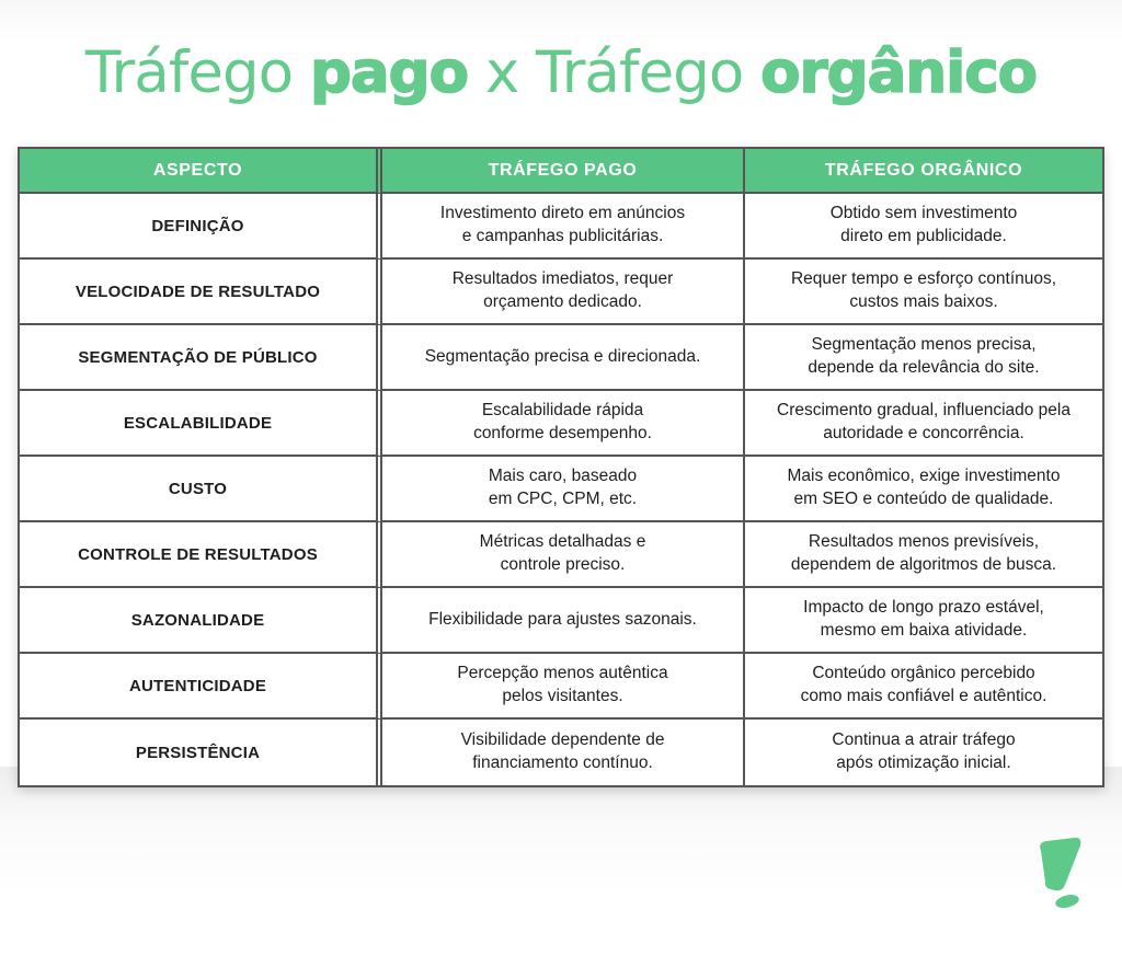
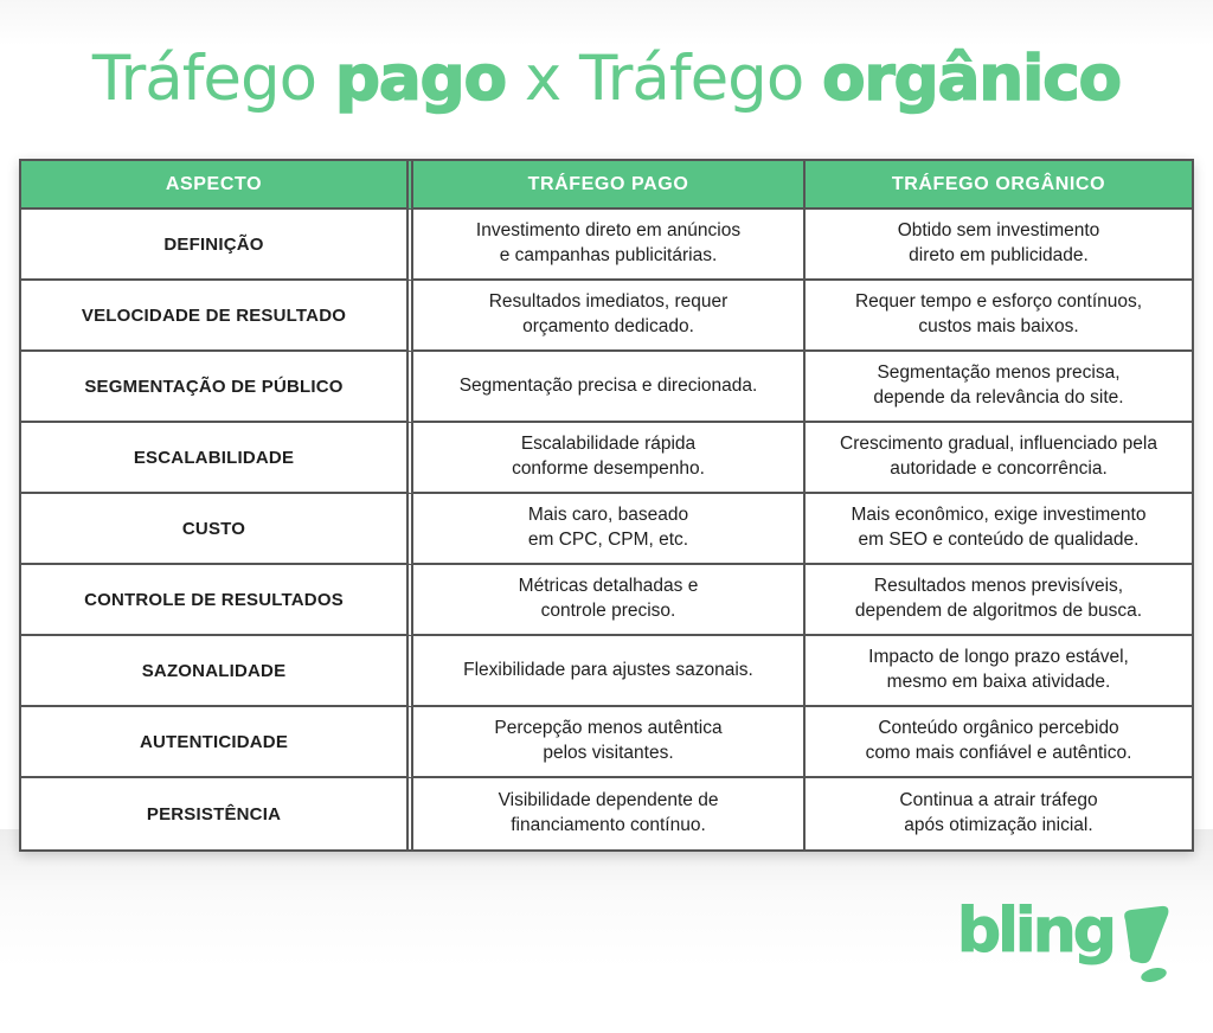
  Tráfego pago x Tráfego orgânico
  ASPECTO
  TRÁFEGO PAGO
  TRÁFEGO ORGÂNICO
  DEFINIÇÃO
  Investimento direto em anúncios
  e campanhas publicitárias.
  Obtido sem investimento
  direto em publicidade.
  VELOCIDADE DE RESULTADO
  Resultados imediatos, requer
  orçamento dedicado.
  Requer tempo e esforço contínuos,
  custos mais baixos.
  SEGMENTAÇÃO DE PÚBLICO
  Segmentação precisa e direcionada.
  Segmentação menos precisa,
  depende da relevância do site.
  ESCALABILIDADE
  Escalabilidade rápida
  conforme desempenho.
  Crescimento gradual, influenciado pela
  autoridade e concorrência.
  CUSTO
  Mais caro, baseado
  em CPC, CPM, etc.
  Mais econômico, exige investimento
  em SEO e conteúdo de qualidade.
  CONTROLE DE RESULTADOS
  Métricas detalhadas e
  controle preciso.
  Resultados menos previsíveis,
  dependem de algoritmos de busca.
  SAZONALIDADE
  Flexibilidade para ajustes sazonais.
  Impacto de longo prazo estável,
  mesmo em baixa atividade.
  AUTENTICIDADE
  Percepção menos autêntica
  pelos visitantes.
  Conteúdo orgânico percebido
  como mais confiável e autêntico.
  PERSISTÊNCIA
  Visibilidade dependente de
  financiamento contínuo.
  Continua a atrair tráfego
  após otimização inicial.
+ bling
